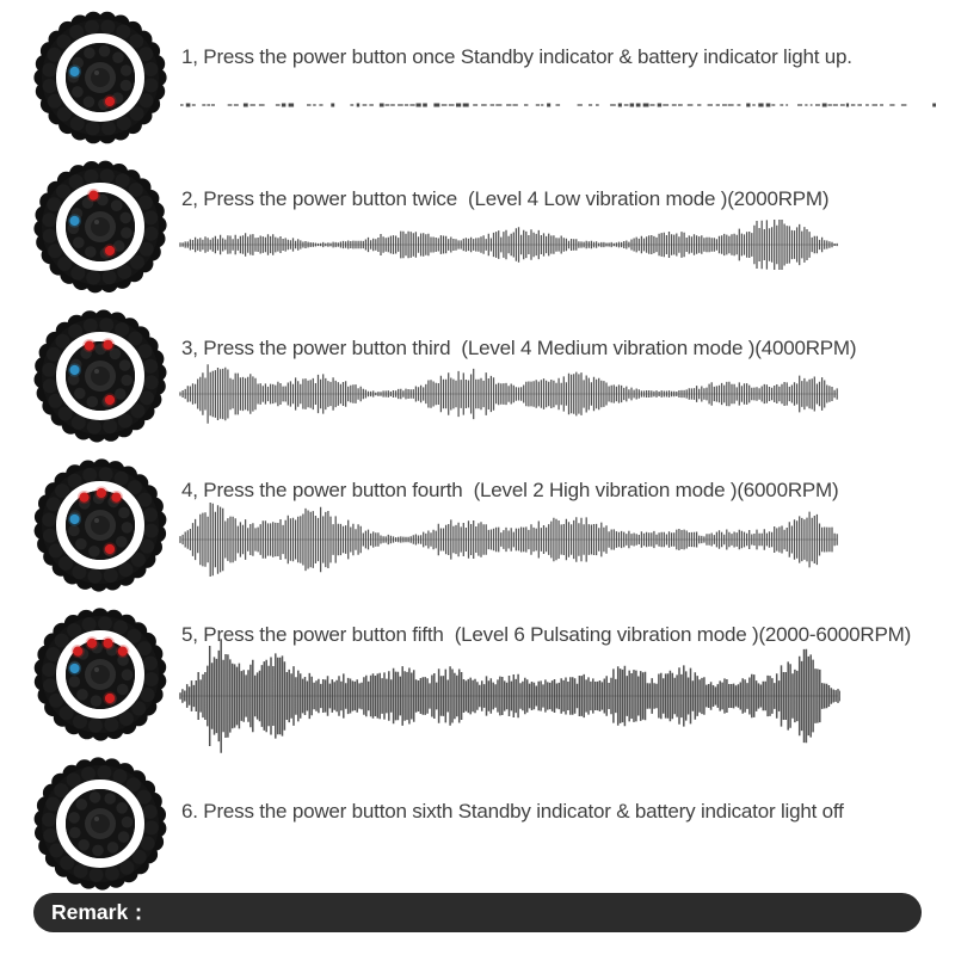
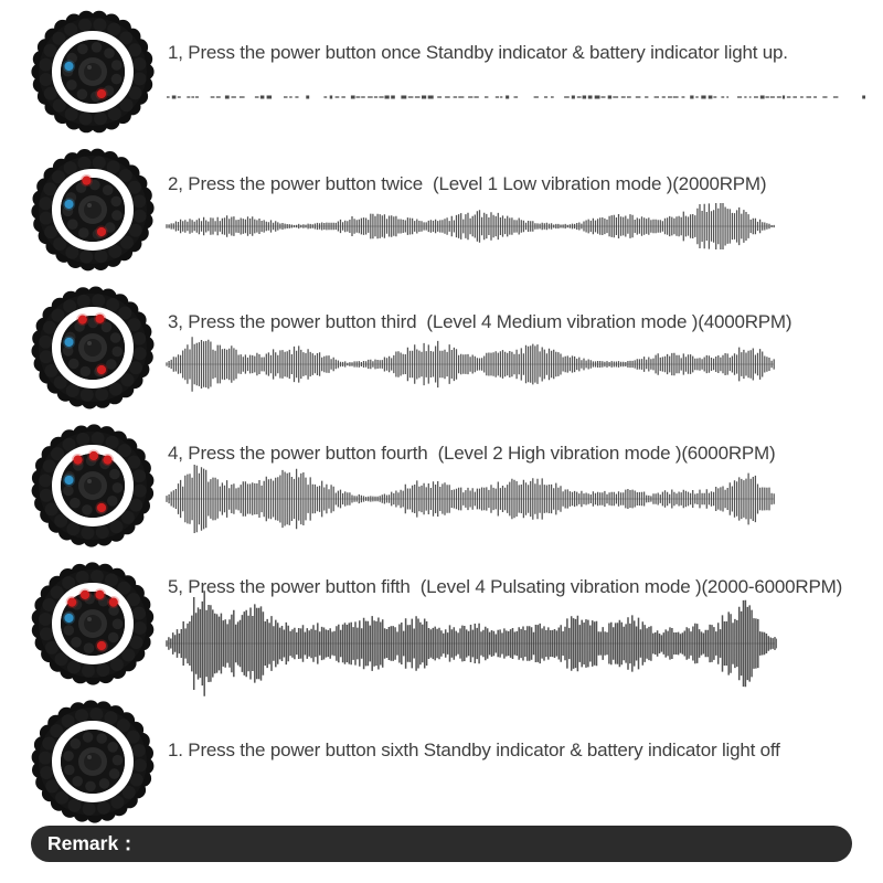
  1, Press the power button once Standby indicator & battery indicator light up.
- 2, Press the power button twice (Level 4 Low vibration mode )(2000RPM)
+ 2, Press the power button twice (Level 1 Low vibration mode )(2000RPM)
  3, Press the power button third (Level 4 Medium vibration mode )(4000RPM)
  4, Press the power button fourth (Level 2 High vibration mode )(6000RPM)
- 5, Press the power button fifth (Level 6 Pulsating vibration mode )(2000-6000RPM)
+ 5, Press the power button fifth (Level 4 Pulsating vibration mode )(2000-6000RPM)
- 6. Press the power button sixth Standby indicator & battery indicator light off
+ 1. Press the power button sixth Standby indicator & battery indicator light off
  Remark：
